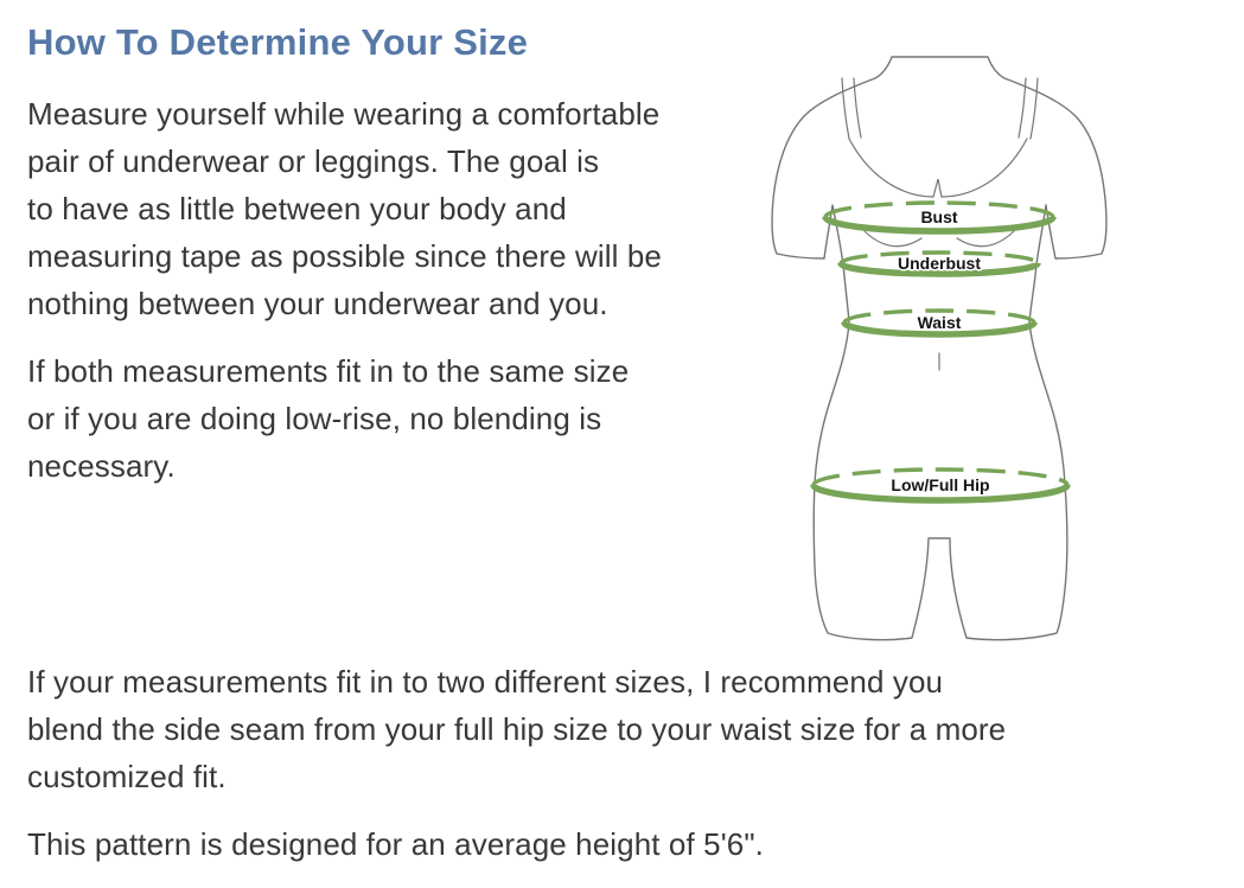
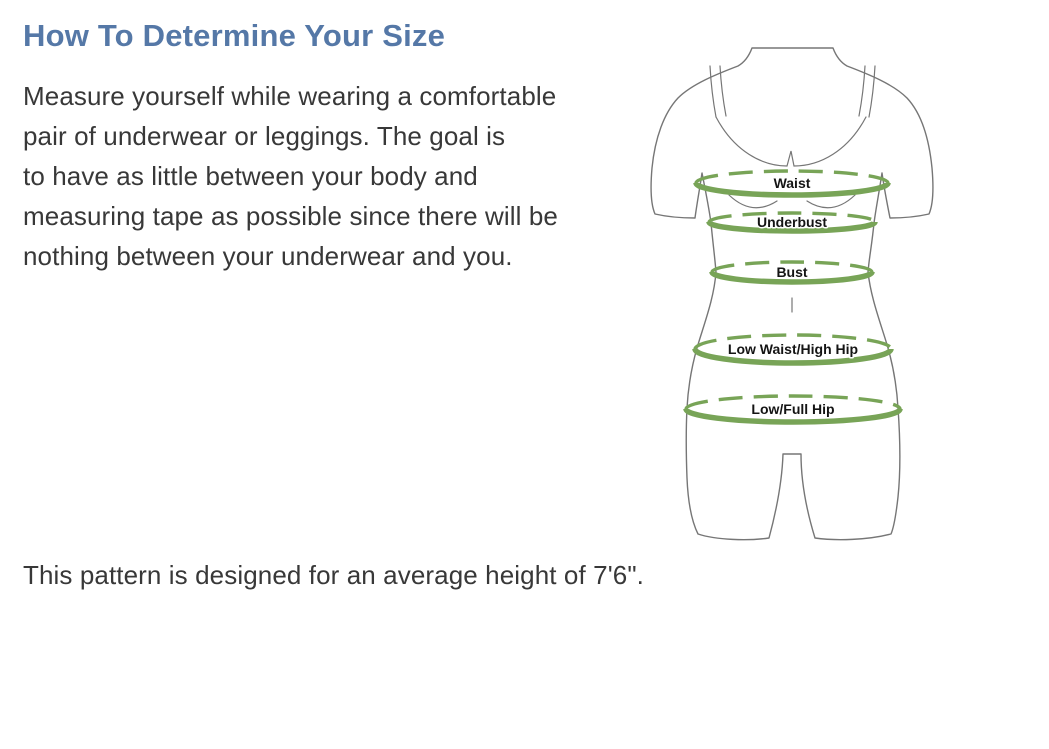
- Bust
+ Waist
  Underbust
- Waist
+ Bust
+ Low Waist/High Hip
  Low/Full Hip
  How To Determine Your Size
  Measure yourself while wearing a comfortable
  pair of underwear or leggings. The goal is
  to have as little between your body and
  measuring tape as possible since there will be
  nothing between your underwear and you.
- If both measurements fit in to the same size
- or if you are doing low-rise, no blending is
- necessary.
- If your measurements fit in to two different sizes, I recommend you
- blend the side seam from your full hip size to your waist size for a more
- customized fit.
- This pattern is designed for an average height of 5'6".
+ This pattern is designed for an average height of 7'6".
